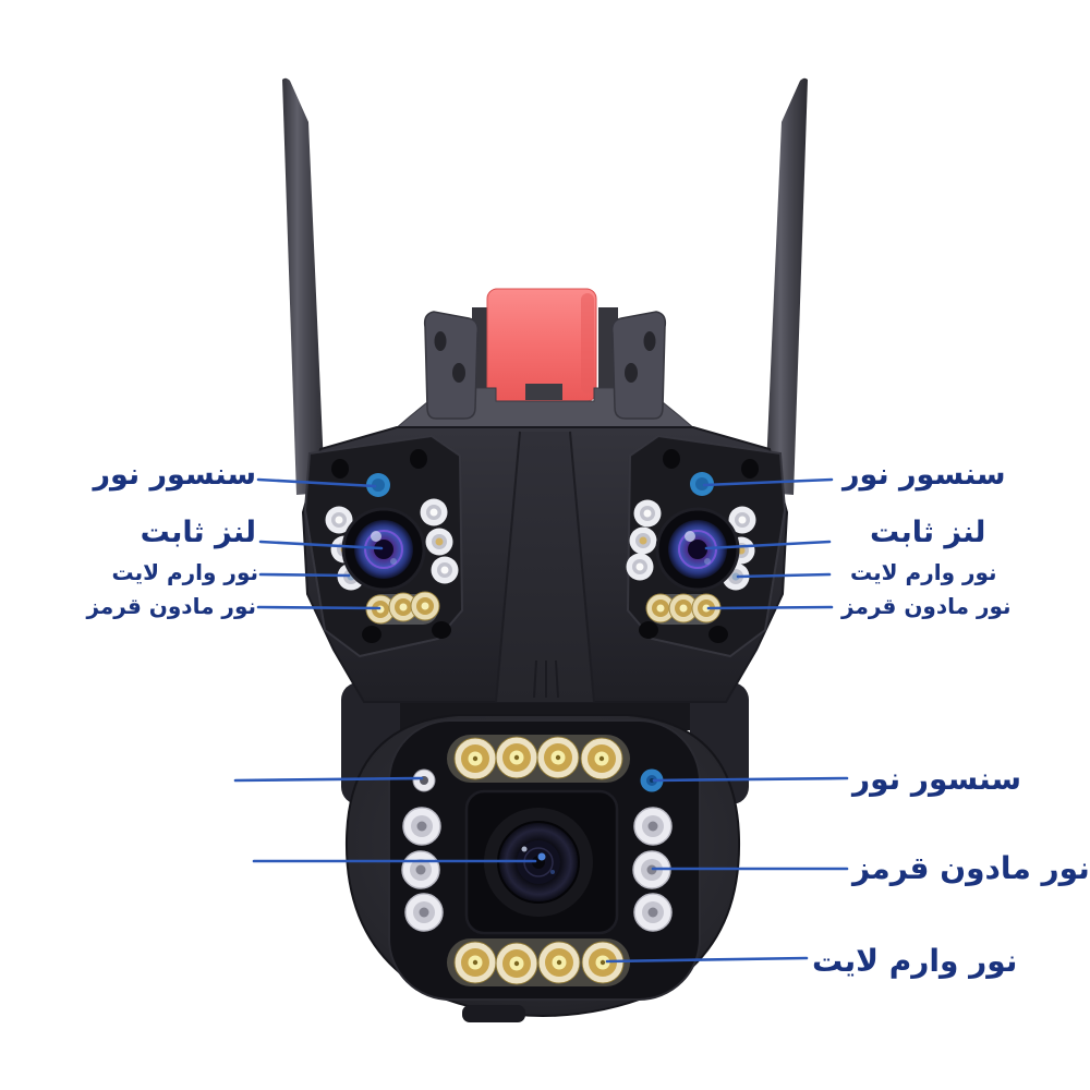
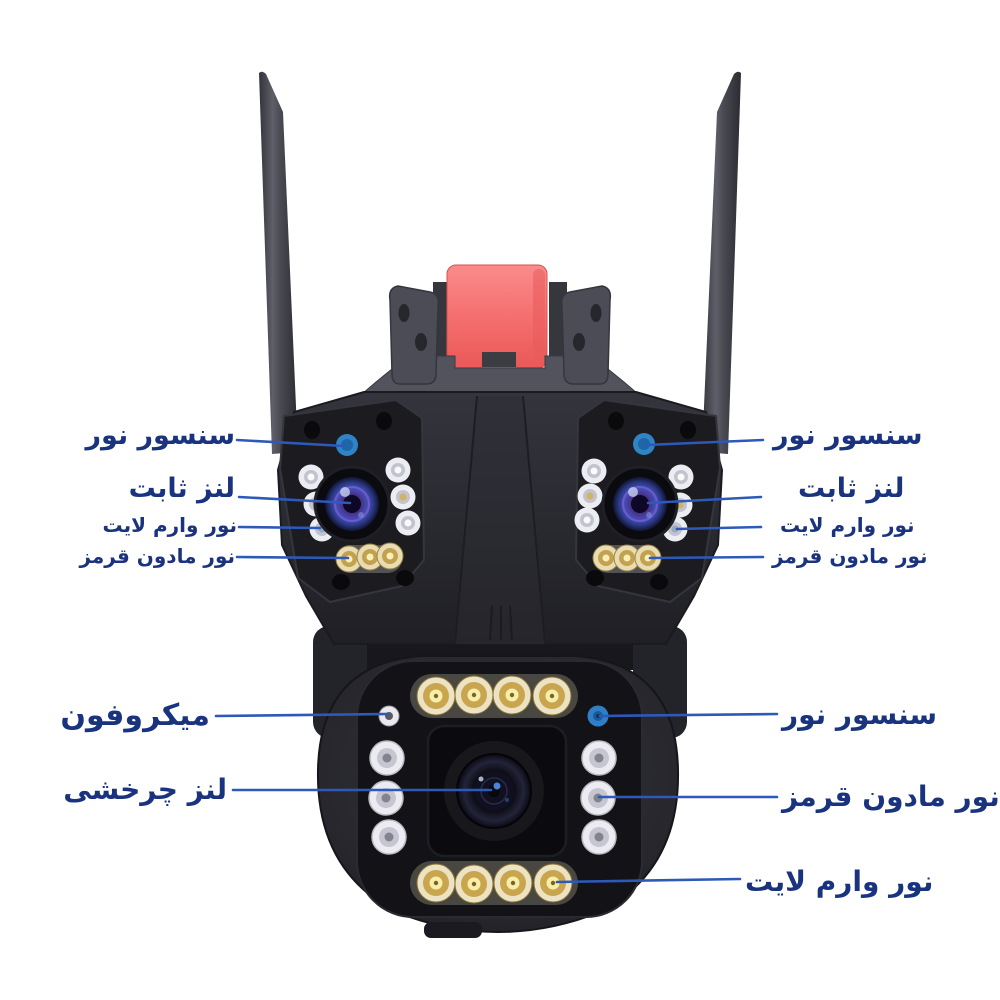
  سنسور نور
  لنز ثابت
  نور وارم لایت
  نور مادون قرمز
  سنسور نور
  لنز ثابت
  نور وارم لایت
  نور مادون قرمز
+ میکروفون
+ لنز چرخشی
  سنسور نور
  نور مادون قرمز
  نور وارم لایت
